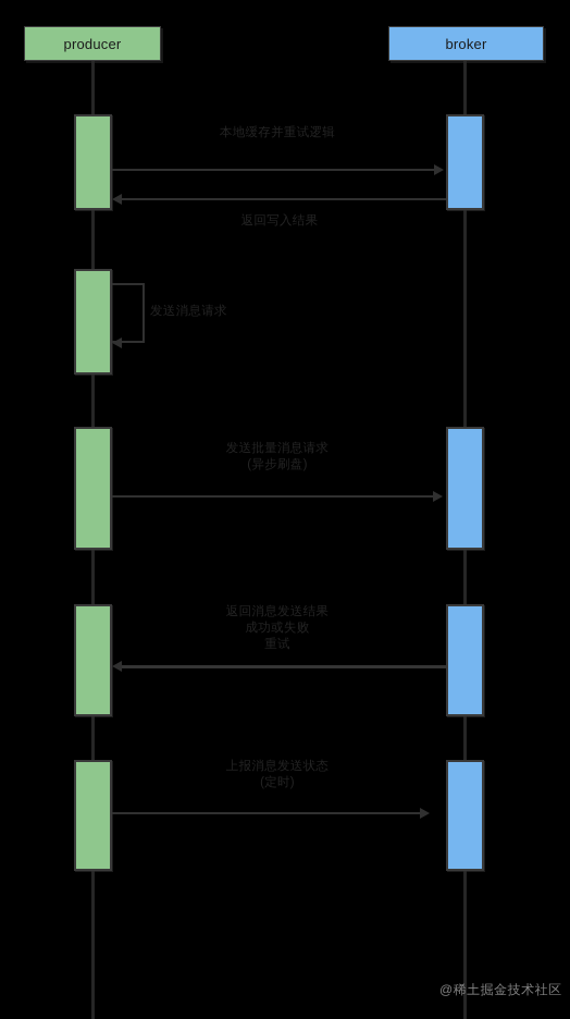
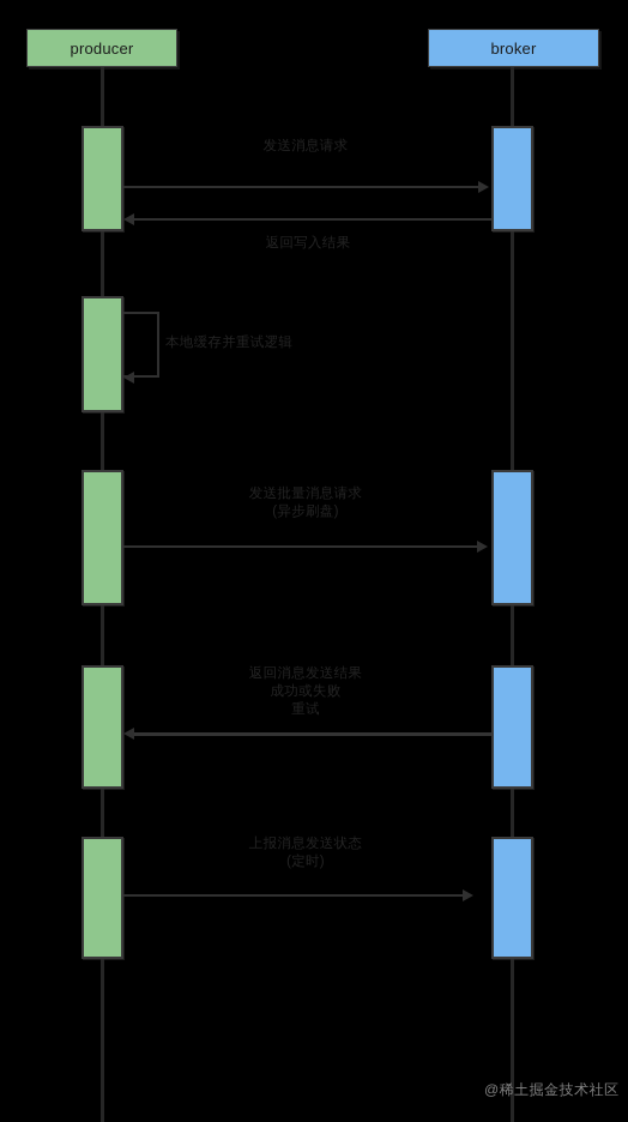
  producer
  broker
- 本地缓存并重试逻辑
+ 发送消息请求
  返回写入结果
- 发送消息请求
+ 本地缓存并重试逻辑
  发送批量消息请求
  (异步刷盘)
  返回消息发送结果
  成功或失败
  重试
  上报消息发送状态
  (定时)
  @稀土掘金技术社区
